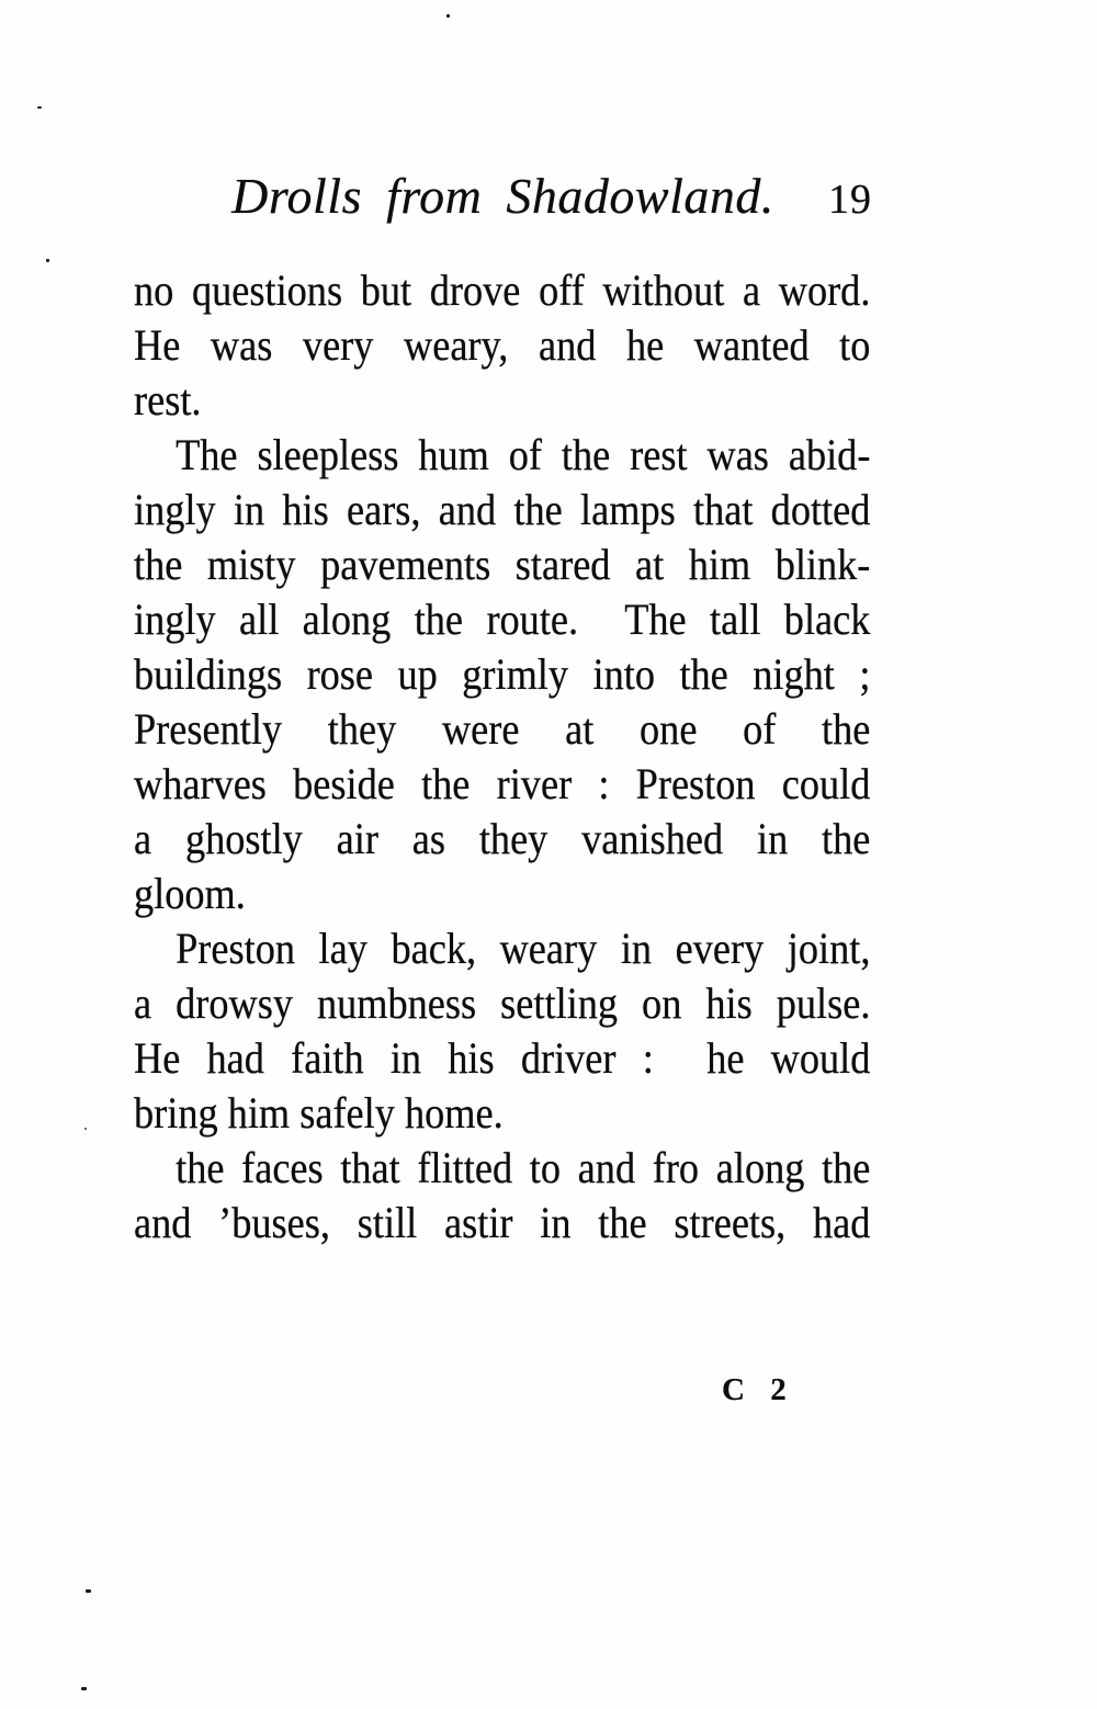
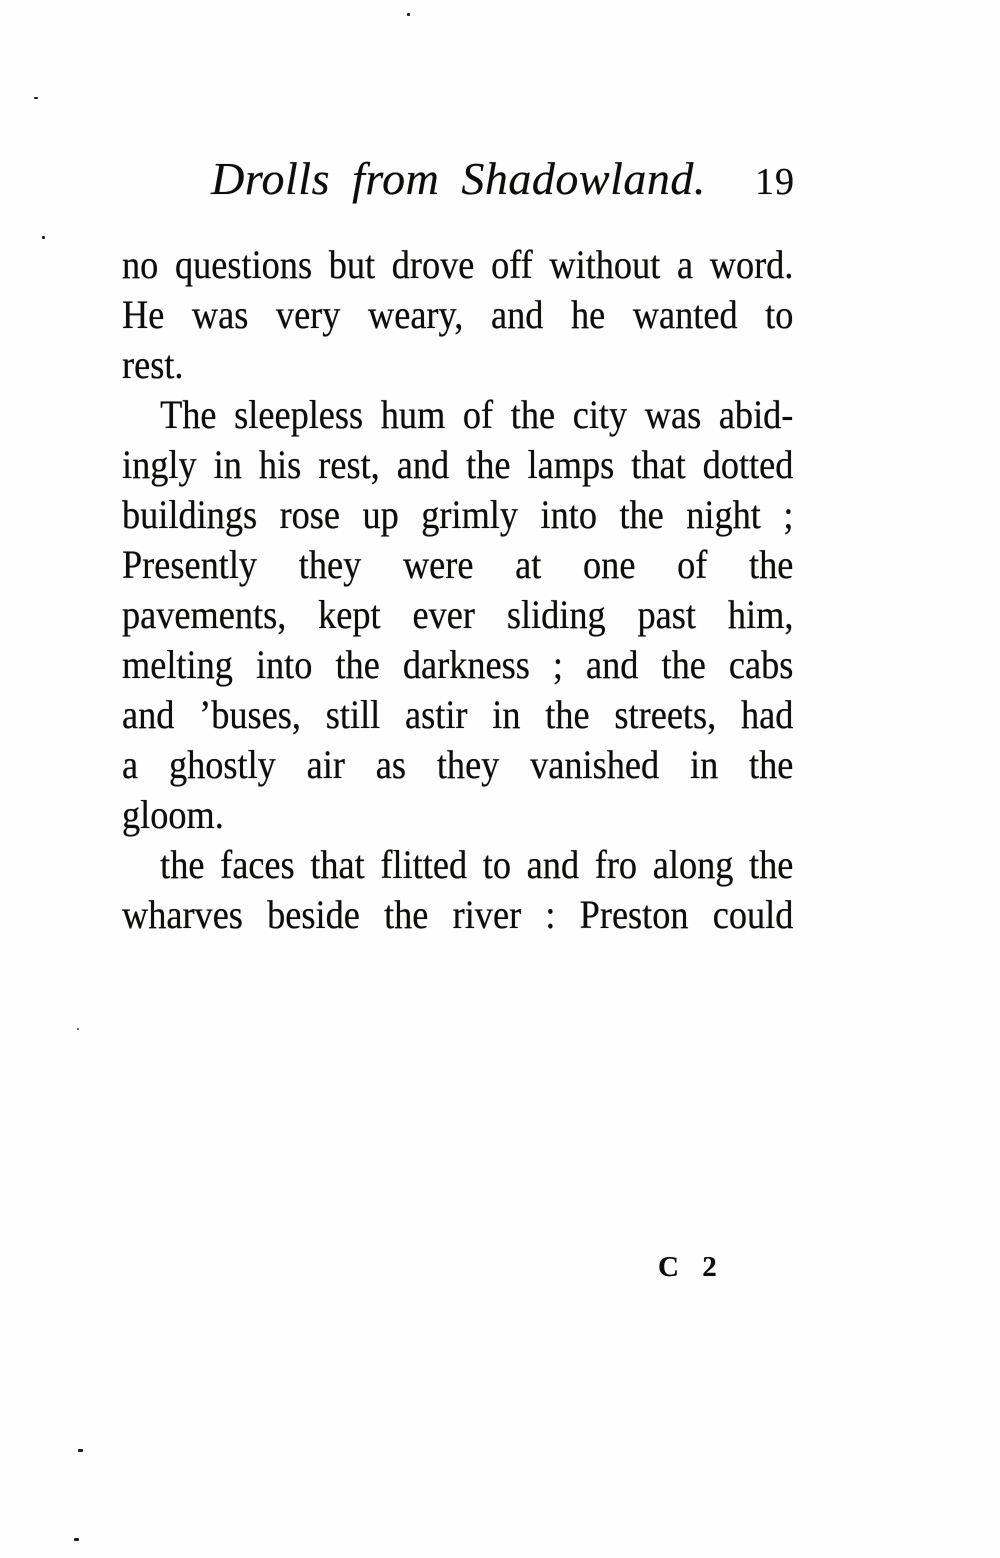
  Drolls from Shadowland.
  19
  no questions but drove off without a word.
  He was very weary, and he wanted to
  rest.
- The sleepless hum of the rest was abid-
+ The sleepless hum of the city was abid-
- ingly in his ears, and the lamps that dotted
+ ingly in his rest, and the lamps that dotted
- the misty pavements stared at him blink-
- ingly all along the route. The tall black
  buildings rose up grimly into the night ;
  Presently they were at one of the
+ pavements, kept ever sliding past him,
+ melting into the darkness ; and the cabs
- wharves beside the river : Preston could
+ and ’buses, still astir in the streets, had
  a ghostly air as they vanished in the
  gloom.
- Preston lay back, weary in every joint,
- a drowsy numbness settling on his pulse.
- He had faith in his driver : he would
- bring him safely home.
  the faces that flitted to and fro along the
- and ’buses, still astir in the streets, had
+ wharves beside the river : Preston could
  C 2
